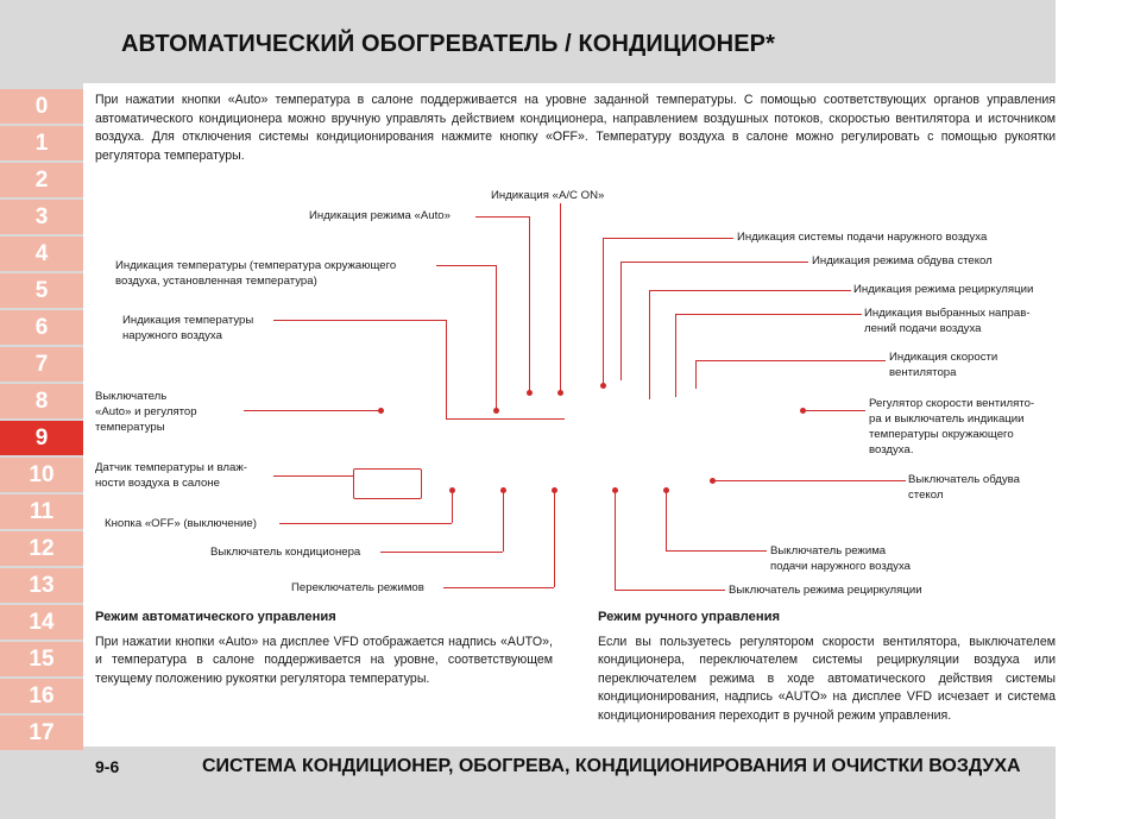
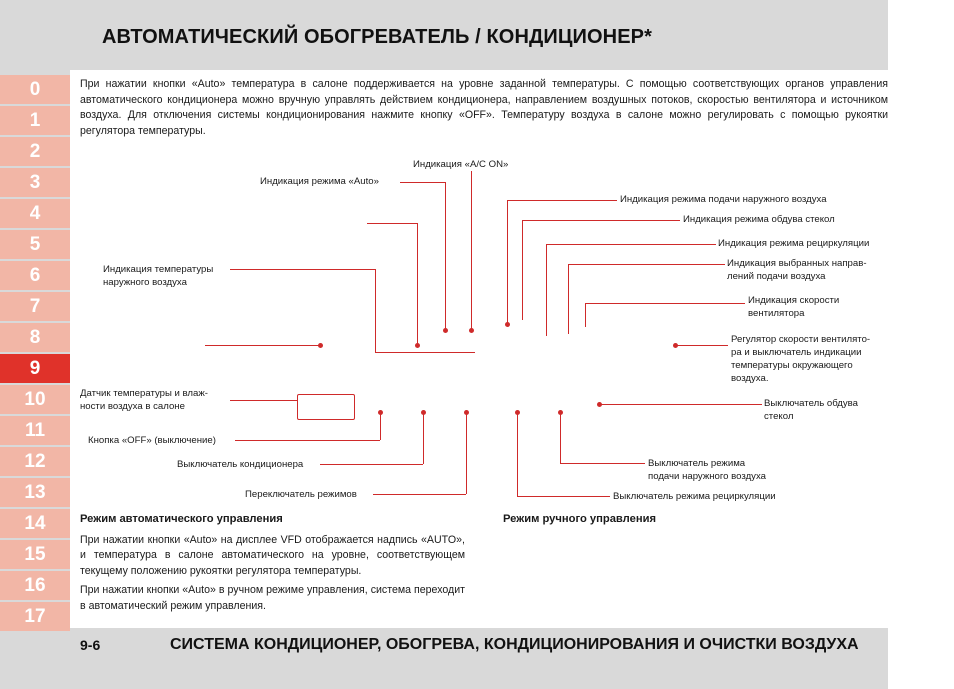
  АВТОМАТИЧЕСКИЙ ОБОГРЕВАТЕЛЬ / КОНДИЦИОНЕР*
  0
  1
  2
  3
  4
  5
  6
  7
  8
  9
  10
  11
  12
  13
  14
  15
  16
  17
  При нажатии кнопки «Auto» температура в салоне поддерживается на уровне заданной температуры. С помощью соответствующих органов управления автоматического кондиционера можно вручную управлять действием кондиционера, направлением воздушных потоков, скоростью вентилятора и источником воздуха. Для отключения системы кондиционирования нажмите кнопку «OFF». Температуру воздуха в салоне можно регулировать с помощью рукоятки регулятора температуры.
  Индикация «A/C ON»
  Индикация режима «Auto»
- Индикация температуры (температура окружающего
- воздуха, установленная температура)
  Индикация температуры
  наружного воздуха
- Выключатель
- «Auto» и регулятор
- температуры
  Датчик температуры и влаж-
  ности воздуха в салоне
  Кнопка «OFF» (выключение)
  Выключатель кондиционера
  Переключатель режимов
- Индикация системы подачи наружного воздуха
+ Индикация режима подачи наружного воздуха
  Индикация режима обдува стекол
  Индикация режима рециркуляции
  Индикация выбранных направ-
  лений подачи воздуха
  Индикация скорости
  вентилятора
  Регулятор скорости вентилято-
  ра и выключатель индикации
  температуры окружающего
  воздуха.
  Выключатель обдува
  стекол
  Выключатель режима
  подачи наружного воздуха
  Выключатель режима рециркуляции
  Режим автоматического управления
- При нажатии кнопки «Auto» на дисплее VFD отображается надпись «AUTO», и температура в салоне поддерживается на уровне, соответствующем текущему положению рукоятки регулятора температуры.
+ При нажатии кнопки «Auto» на дисплее VFD отображается надпись «AUTO», и температура в салоне автоматического на уровне, соответствующем текущему положению рукоятки регулятора температуры.
+ При нажатии кнопки «Auto» в ручном режиме управления, система переходит в автоматический режим управления.
  Режим ручного управления
- Если вы пользуетесь регулятором скорости вентилятора, выключателем кондиционера, переключателем системы рециркуляции воздуха или переключателем режима в ходе автоматического действия системы кондиционирования, надпись «AUTO» на дисплее VFD исчезает и система кондиционирования переходит в ручной режим управления.
  9-6
  СИСТЕМА КОНДИЦИОНЕР, ОБОГРЕВА, КОНДИЦИОНИРОВАНИЯ И ОЧИСТКИ ВОЗДУХА
